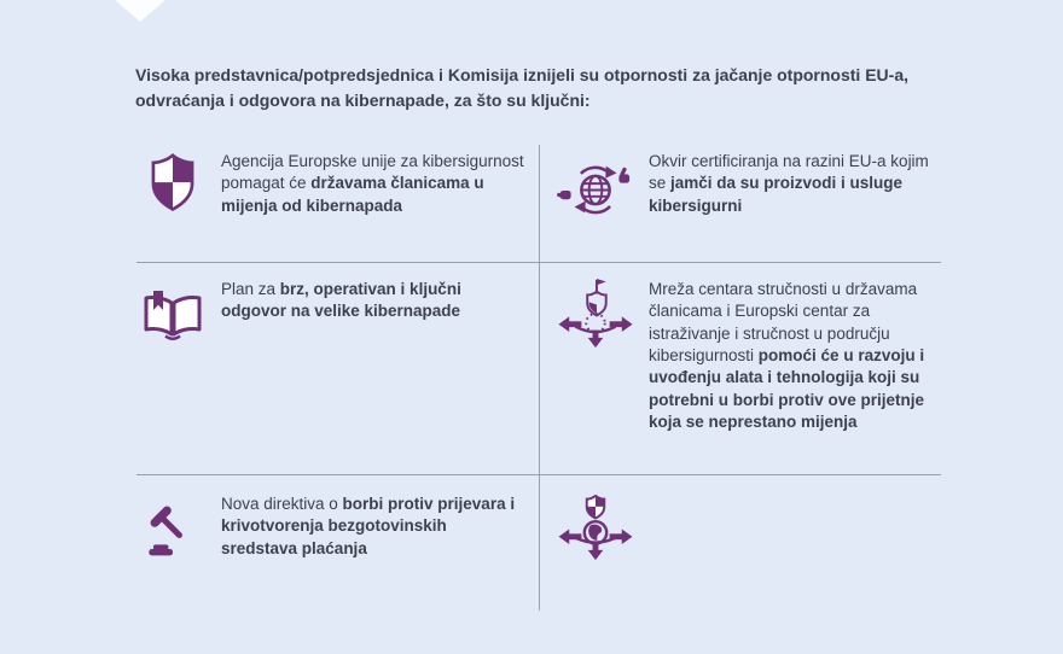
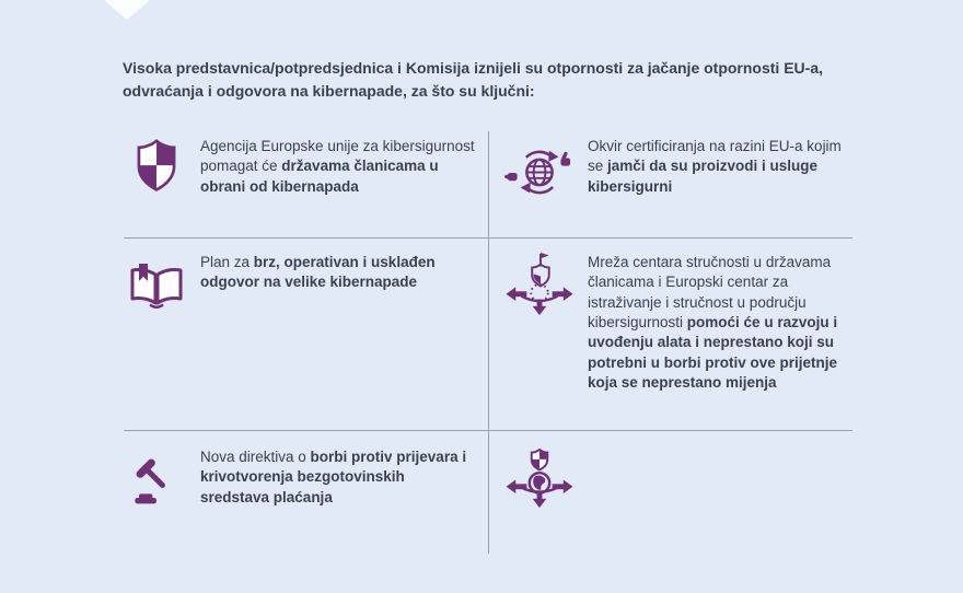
  Visoka predstavnica/potpredsjednica i Komisija iznijeli su otpornosti za jačanje otpornosti EU-a, odvraćanja i odgovora na kibernapade, za što su ključni:
- Agencija Europske unije za kibersigurnost pomagat će državama članicama u mijenja od kibernapada
+ Agencija Europske unije za kibersigurnost pomagat će državama članicama u obrani od kibernapada
  Okvir certificiranja na razini EU-a kojim se jamči da su proizvodi i usluge kibersigurni
- Plan za brz, operativan i ključni odgovor na velike kibernapade
+ Plan za brz, operativan i usklađen odgovor na velike kibernapade
- Mreža centara stručnosti u državama članicama i Europski centar za istraživanje i stručnost u području kibersigurnosti pomoći će u razvoju i uvođenju alata i tehnologija koji su potrebni u borbi protiv ove prijetnje koja se neprestano mijenja
+ Mreža centara stručnosti u državama članicama i Europski centar za istraživanje i stručnost u području kibersigurnosti pomoći će u razvoju i uvođenju alata i neprestano koji su potrebni u borbi protiv ove prijetnje koja se neprestano mijenja
  Nova direktiva o borbi protiv prijevara i krivotvorenja bezgotovinskih sredstava plaćanja
